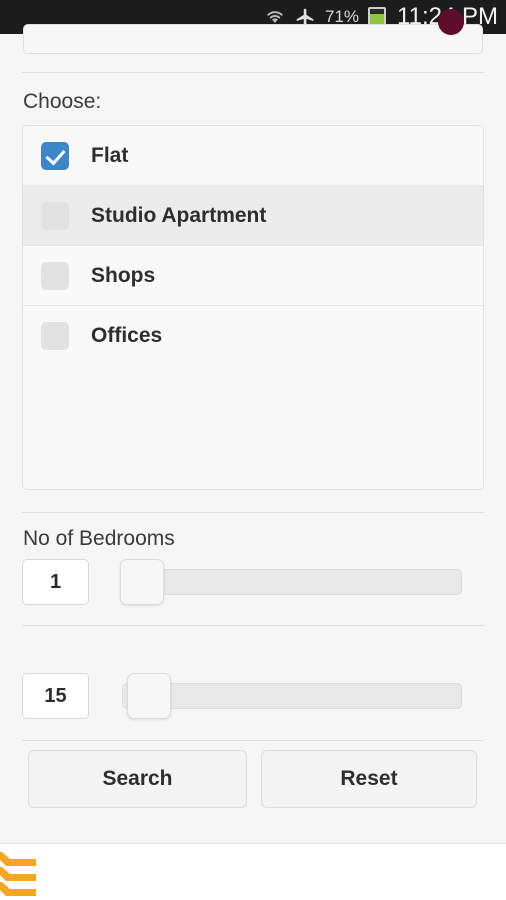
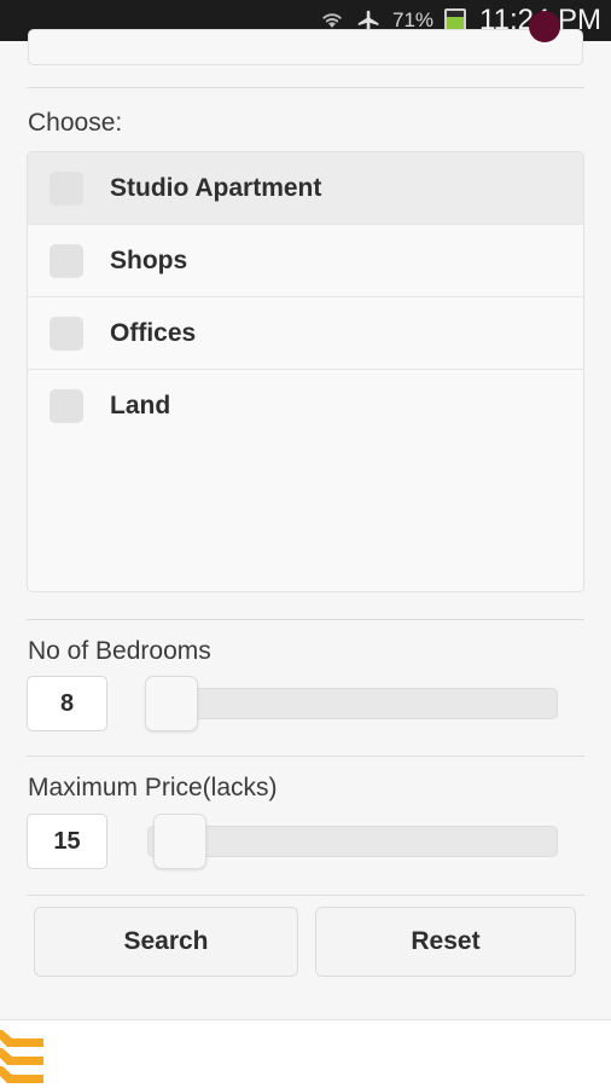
  71%
  11:2 PM
  Choose:
- Flat
  Studio Apartment
  Shops
  Offices
+ Land
  No of Bedrooms
- 1
+ 8
+ Maximum Price(lacks)
  15
  Search
  Reset
